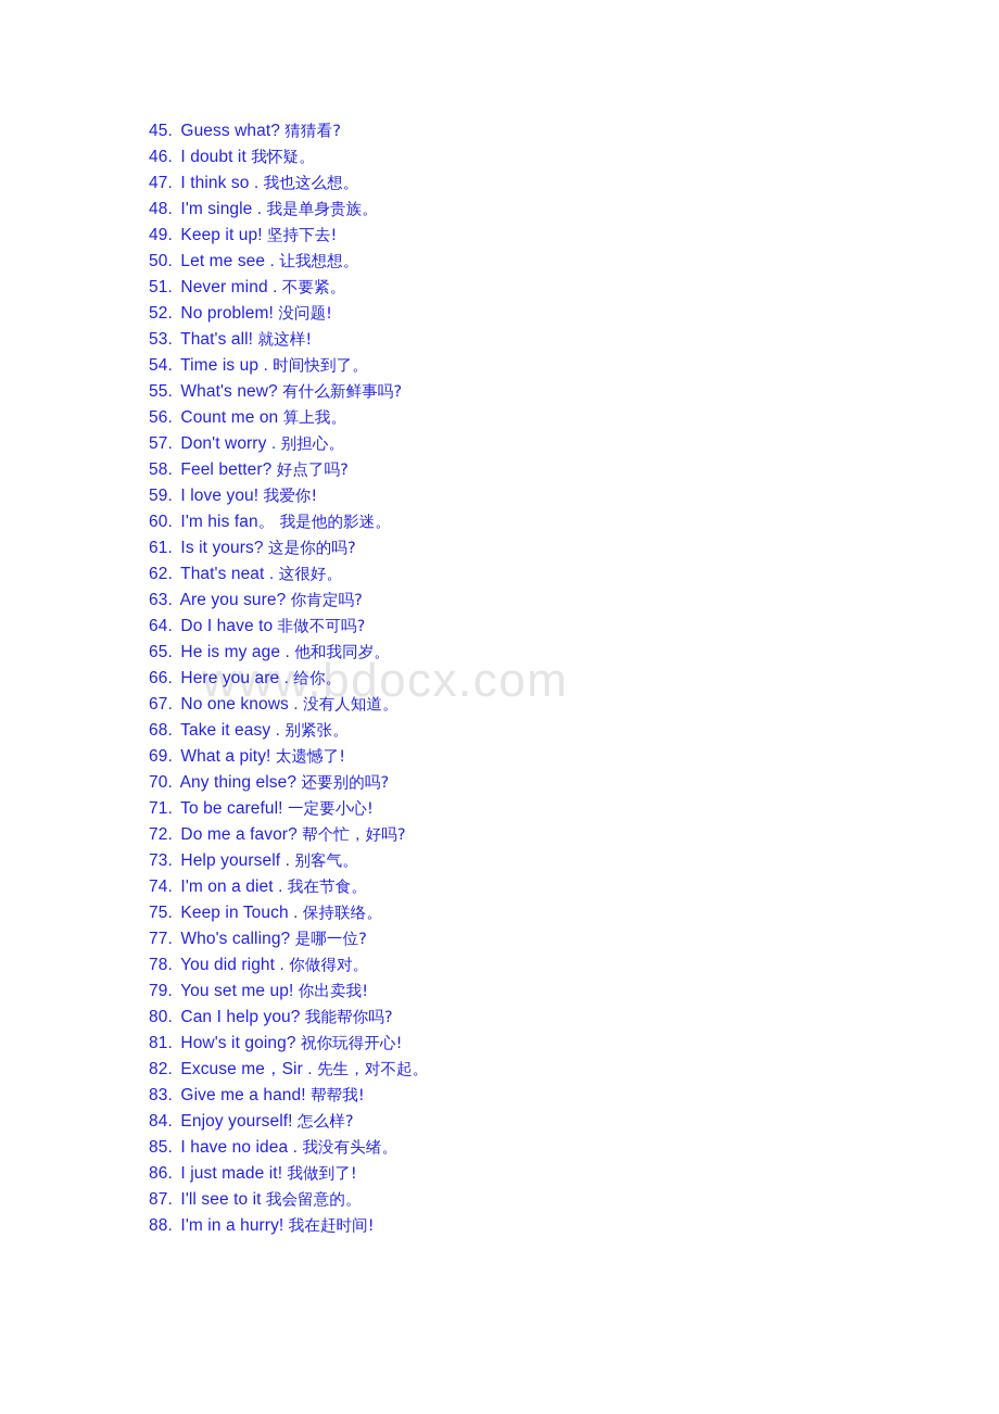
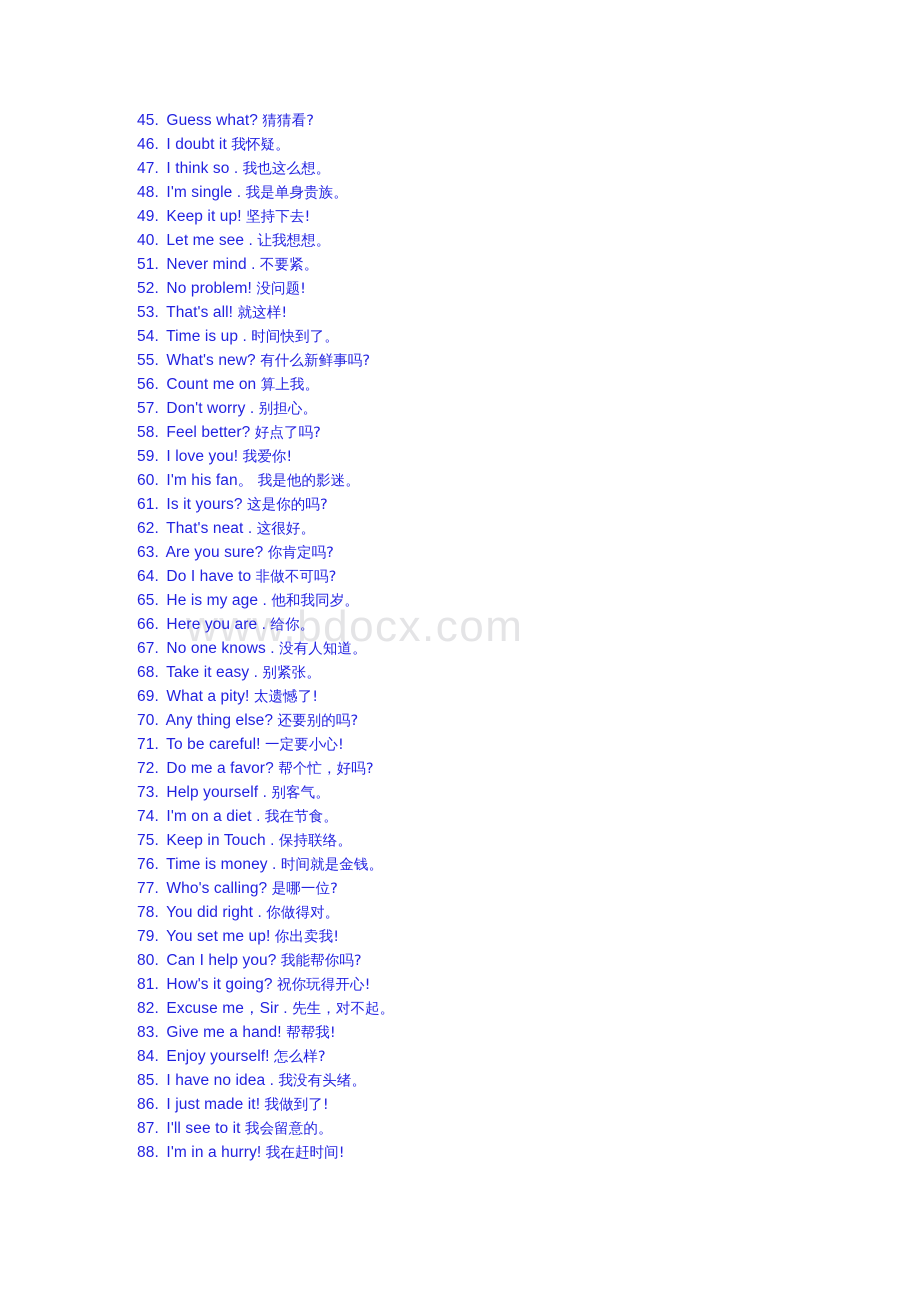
  www.bdocx.com
  45. Guess what? 猜猜看?
  46. I doubt it 我怀疑。
  47. I think so . 我也这么想。
  48. I'm single . 我是单身贵族。
  49. Keep it up! 坚持下去!
- 50. Let me see . 让我想想。
+ 40. Let me see . 让我想想。
  51. Never mind . 不要紧。
  52. No problem! 没问题!
  53. That's all! 就这样!
  54. Time is up . 时间快到了。
  55. What's new? 有什么新鲜事吗?
  56. Count me on 算上我。
  57. Don't worry . 别担心。
  58. Feel better? 好点了吗?
  59. I love you! 我爱你!
  60. I'm his fan。 我是他的影迷。
  61. Is it yours? 这是你的吗?
  62. That's neat . 这很好。
  63. Are you sure? 你肯定吗?
  64. Do I have to 非做不可吗?
  65. He is my age . 他和我同岁。
  66. Here you are . 给你。
  67. No one knows . 没有人知道。
  68. Take it easy . 别紧张。
  69. What a pity! 太遗憾了!
  70. Any thing else? 还要别的吗?
  71. To be careful! 一定要小心!
  72. Do me a favor? 帮个忙，好吗?
  73. Help yourself . 别客气。
  74. I'm on a diet . 我在节食。
  75. Keep in Touch . 保持联络。
+ 76. Time is money . 时间就是金钱。
  77. Who's calling? 是哪一位?
  78. You did right . 你做得对。
  79. You set me up! 你出卖我!
  80. Can I help you? 我能帮你吗?
  81. How's it going? 祝你玩得开心!
  82. Excuse me，Sir . 先生，对不起。
  83. Give me a hand! 帮帮我!
  84. Enjoy yourself! 怎么样?
  85. I have no idea . 我没有头绪。
  86. I just made it! 我做到了!
  87. I'll see to it 我会留意的。
  88. I'm in a hurry! 我在赶时间!
